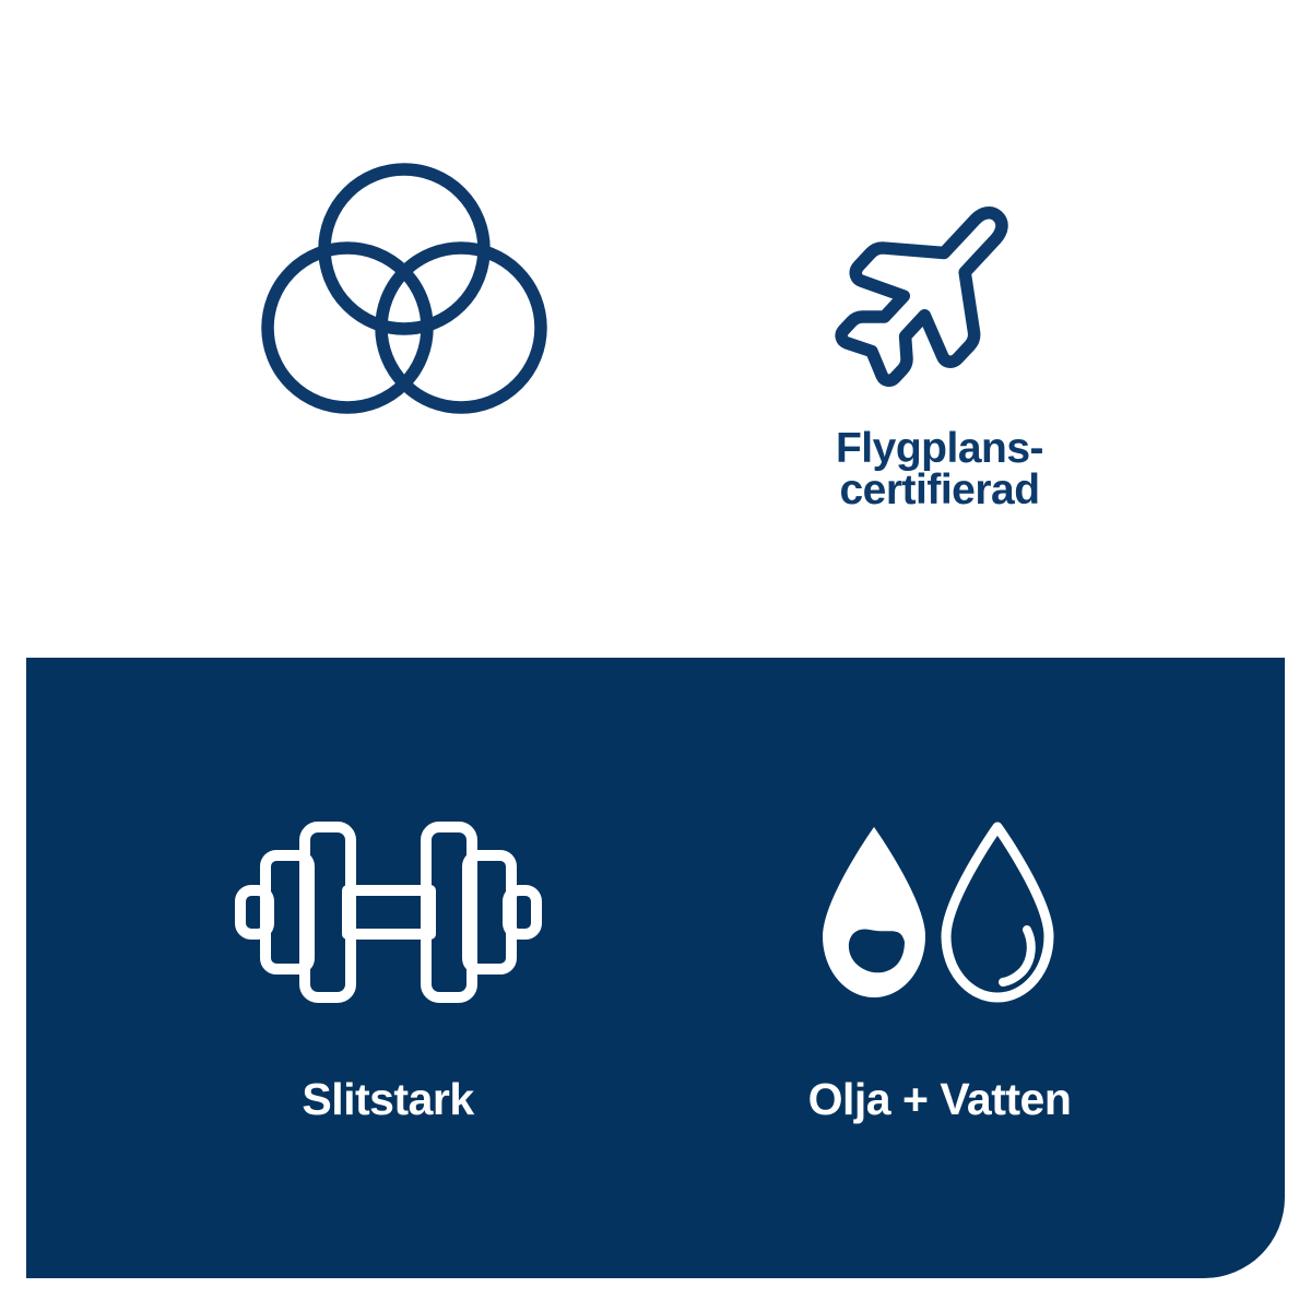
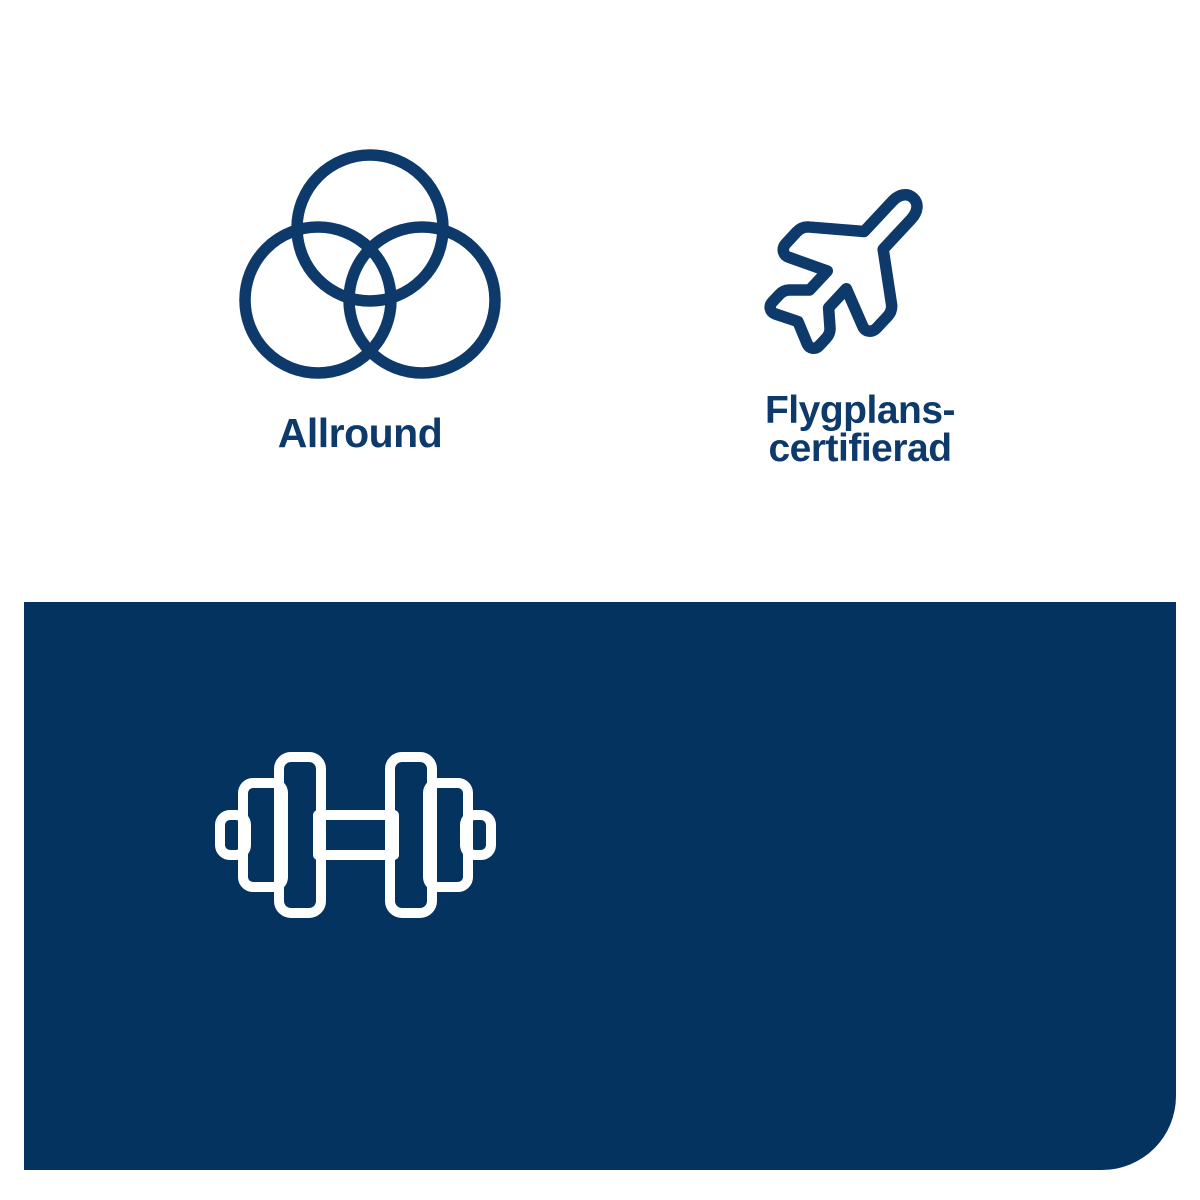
+ Allround
  Flygplans-
  certifierad
- Slitstark
- Olja + Vatten
